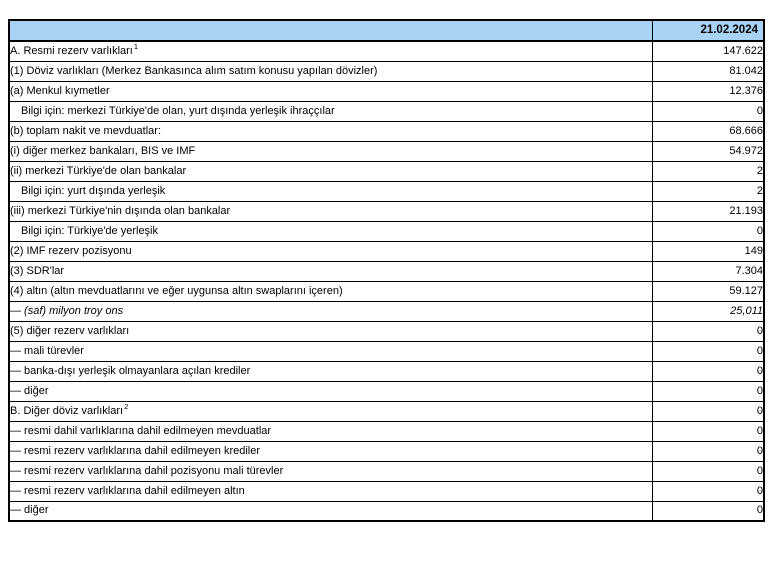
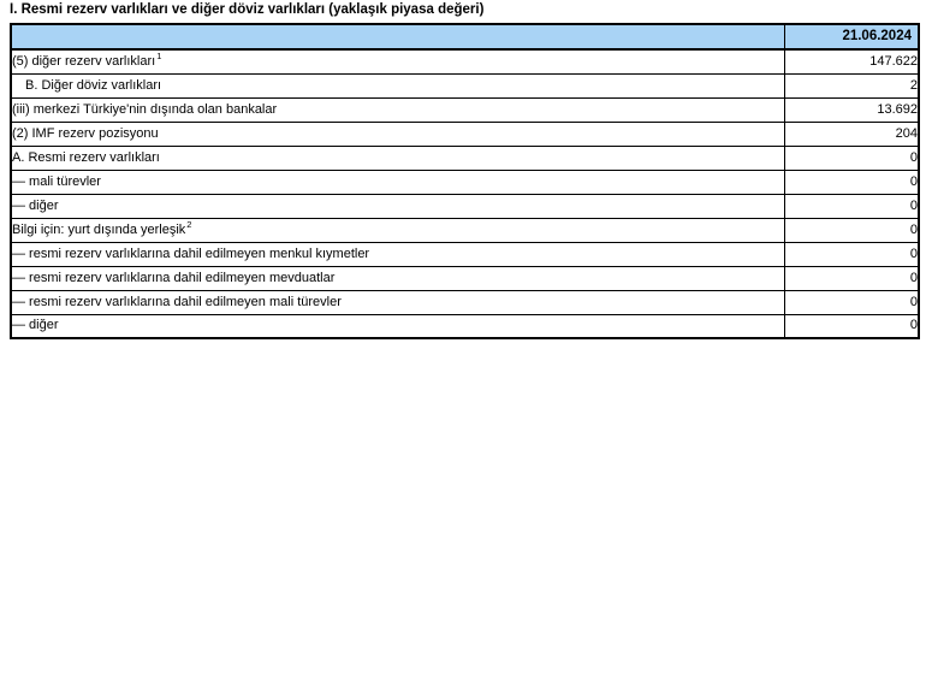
+ I. Resmi rezerv varlıkları ve diğer döviz varlıkları (yaklaşık piyasa değeri)
- 	21.02.2024
+ 	21.06.2024
- A. Resmi rezerv varlıkları1	147.622
+ (5) diğer rezerv varlıkları1	147.622
- (1) Döviz varlıkları (Merkez Bankasınca alım satım konusu yapılan dövizler)	81.042
- (a) Menkul kıymetler	12.376
- Bilgi için: merkezi Türkiye'de olan, yurt dışında yerleşik ihraççılar	0
- (b) toplam nakit ve mevduatlar:	68.666
- (i) diğer merkez bankaları, BIS ve IMF	54.972
- (ii) merkezi Türkiye'de olan bankalar	2
- Bilgi için: yurt dışında yerleşik	2
+ B. Diğer döviz varlıkları	2
- (iii) merkezi Türkiye'nin dışında olan bankalar	21.193
+ (iii) merkezi Türkiye'nin dışında olan bankalar	13.692
- Bilgi için: Türkiye'de yerleşik	0
- (2) IMF rezerv pozisyonu	149
+ (2) IMF rezerv pozisyonu	204
- (3) SDR'lar	7.304
- (4) altın (altın mevduatlarını ve eğer uygunsa altın swaplarını içeren)	59.127
- — (saf) milyon troy ons	25,011
- (5) diğer rezerv varlıkları	0
+ A. Resmi rezerv varlıkları	0
  — mali türevler	0
- — banka-dışı yerleşik olmayanlara açılan krediler	0
  — diğer	0
- B. Diğer döviz varlıkları2	0
+ Bilgi için: yurt dışında yerleşik2	0
+ — resmi rezerv varlıklarına dahil edilmeyen menkul kıymetler	0
- — resmi dahil varlıklarına dahil edilmeyen mevduatlar	0
+ — resmi rezerv varlıklarına dahil edilmeyen mevduatlar	0
- — resmi rezerv varlıklarına dahil edilmeyen krediler	0
- — resmi rezerv varlıklarına dahil pozisyonu mali türevler	0
+ — resmi rezerv varlıklarına dahil edilmeyen mali türevler	0
- — resmi rezerv varlıklarına dahil edilmeyen altın	0
  — diğer	0
